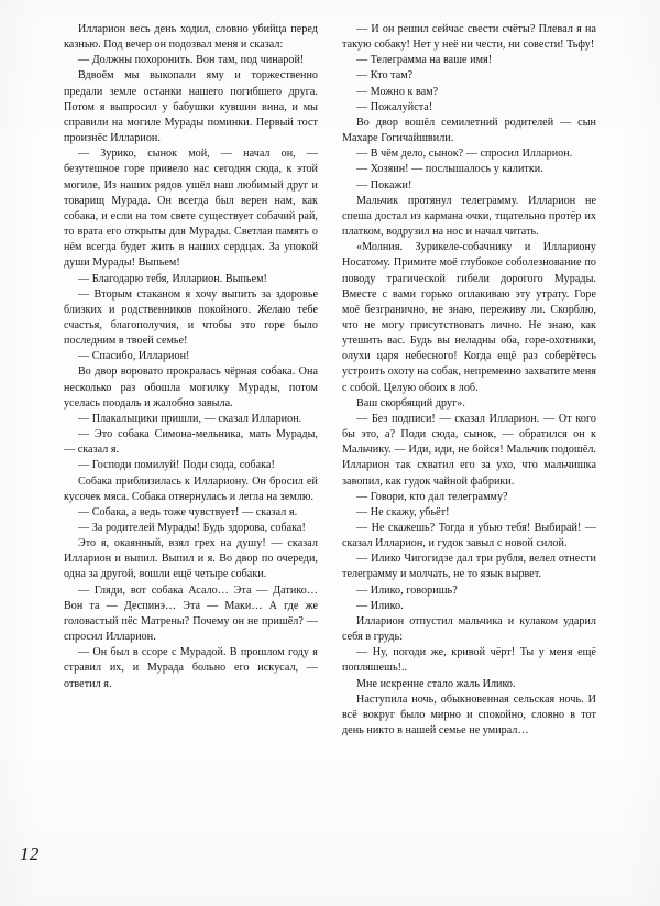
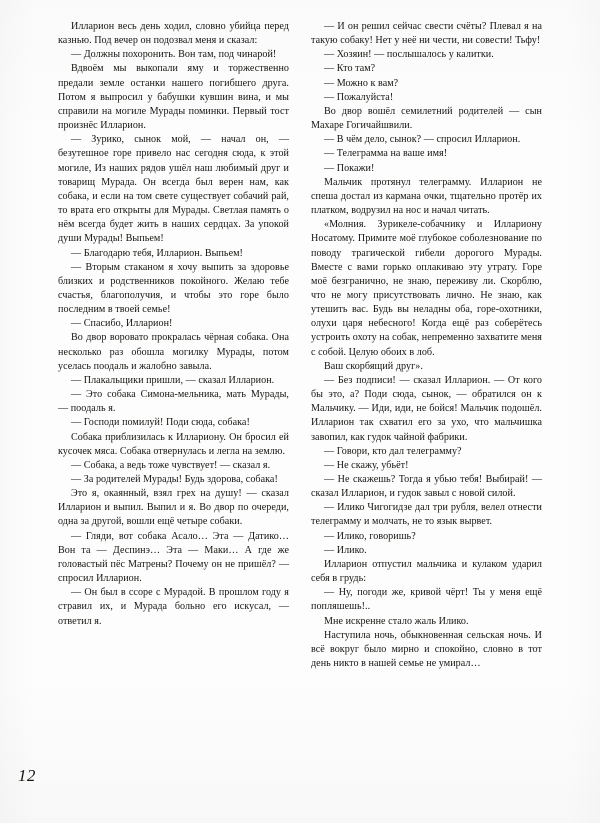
  Илларион весь день ходил, словно убийца перед казнью. Под вечер он подозвал меня и сказал:
  — Должны похоронить. Вон там, под чинарой!
  Вдвоём мы выкопали яму и торжественно предали земле останки нашего погибшего друга. Потом я выпросил у бабушки кувшин вина, и мы справили на могиле Мурады поминки. Первый тост произнёс Илларион.
  — Зурико, сынок мой, — начал он, — безутешное горе привело нас сегодня сюда, к этой могиле, Из наших рядов ушёл наш любимый друг и товарищ Мурада. Он всегда был верен нам, как собака, и если на том свете существует собачий рай, то врата его открыты для Мурады. Светлая память о нём всегда будет жить в наших сердцах. За упокой души Мурады! Выпьем!
  — Благодарю тебя, Илларион. Выпьем!
  — Вторым стаканом я хочу выпить за здоровье близких и родственников покойного. Желаю тебе счастья, благополучия, и чтобы это горе было последним в твоей семье!
  — Спасибо, Илларион!
  Во двор воровато прокралась чёрная собака. Она несколько раз обошла могилку Мурады, потом уселась поодаль и жалобно завыла.
  — Плакальщики пришли, — сказал Илларион.
- — Это собака Симона-мельника, мать Мурады, — сказал я.
+ — Это собака Симона-мельника, мать Мурады, — поодаль я.
  — Господи помилуй! Поди сюда, собака!
  Собака приблизилась к Иллариону. Он бросил ей кусочек мяса. Собака отвернулась и легла на землю.
  — Собака, а ведь тоже чувствует! — сказал я.
  — За родителей Мурады! Будь здорова, собака!
  Это я, окаянный, взял грех на душу! — сказал Илларион и выпил. Выпил и я. Во двор по очереди, одна за другой, вошли ещё четыре собаки.
  — Гляди, вот собака Асало… Эта — Датико… Вон та — Деспинэ… Эта — Маки… А где же головастый пёс Матрены? Почему он не пришёл? — спросил Илларион.
  — Он был в ссоре с Мурадой. В прошлом году я стравил их, и Мурада больно его искусал, — ответил я.
  — И он решил сейчас свести счёты? Плевал я на такую собаку! Нет у неё ни чести, ни совести! Тьфу!
- — Телеграмма на ваше имя!
+ — Хозяин! — послышалось у калитки.
  — Кто там?
  — Можно к вам?
  — Пожалуйста!
  Во двор вошёл семилетний родителей — сын Махаре Гогичайшвили.
  — В чём дело, сынок? — спросил Илларион.
- — Хозяин! — послышалось у калитки.
+ — Телеграмма на ваше имя!
  — Покажи!
  Мальчик протянул телеграмму. Илларион не спеша достал из кармана очки, тщательно протёр их платком, водрузил на нос и начал читать.
  «Молния. Зурикеле-собачнику и Иллариону Носатому. Примите моё глубокое соболезнование по поводу трагической гибели дорогого Мурады. Вместе с вами горько оплакиваю эту утрату. Горе моё безгранично, не знаю, переживу ли. Скорблю, что не могу присутствовать лично. Не знаю, как утешить вас. Будь вы неладны оба, горе-охотники, олухи царя небесного! Когда ещё раз соберётесь устроить охоту на собак, непременно захватите меня с собой. Целую обоих в лоб.
  Ваш скорбящий друг».
  — Без подписи! — сказал Илларион. — От кого бы это, а? Поди сюда, сынок, — обратился он к Мальчику. — Иди, иди, не бойся! Мальчик подошёл. Илларион так схватил его за ухо, что мальчишка завопил, как гудок чайной фабрики.
  — Говори, кто дал телеграмму?
  — Не скажу, убьёт!
  — Не скажешь? Тогда я убью тебя! Выбирай! — сказал Илларион, и гудок завыл с новой силой.
  — Илико Чигогидзе дал три рубля, велел отнести телеграмму и молчать, не то язык вырвет.
  — Илико, говоришь?
  — Илико.
  Илларион отпустил мальчика и кулаком ударил себя в грудь:
  — Ну, погоди же, кривой чёрт! Ты у меня ещё попляшешь!..
  Мне искренне стало жаль Илико.
  Наступила ночь, обыкновенная сельская ночь. И всё вокруг было мирно и спокойно, словно в тот день никто в нашей семье не умирал…
  12
